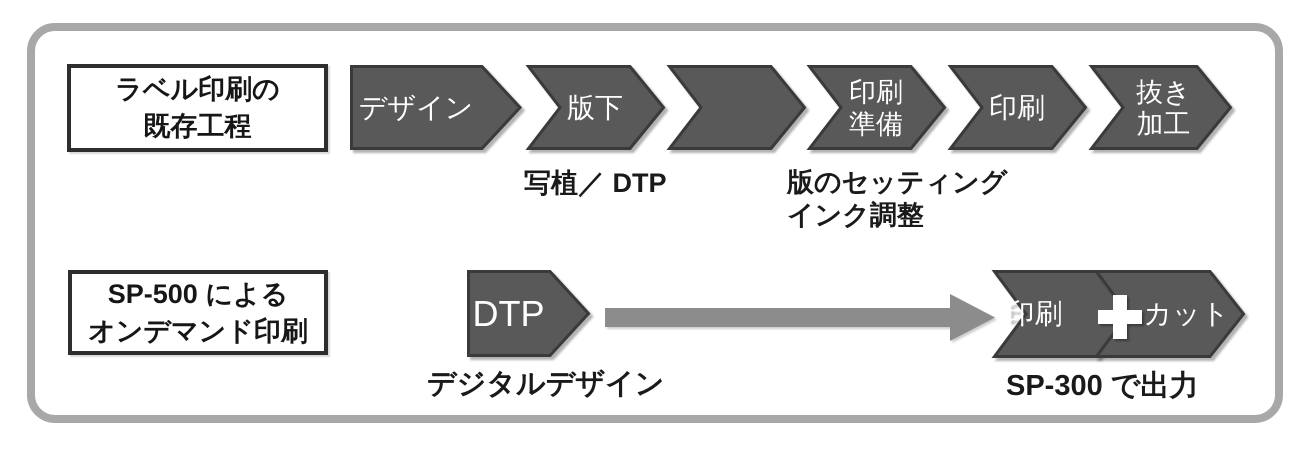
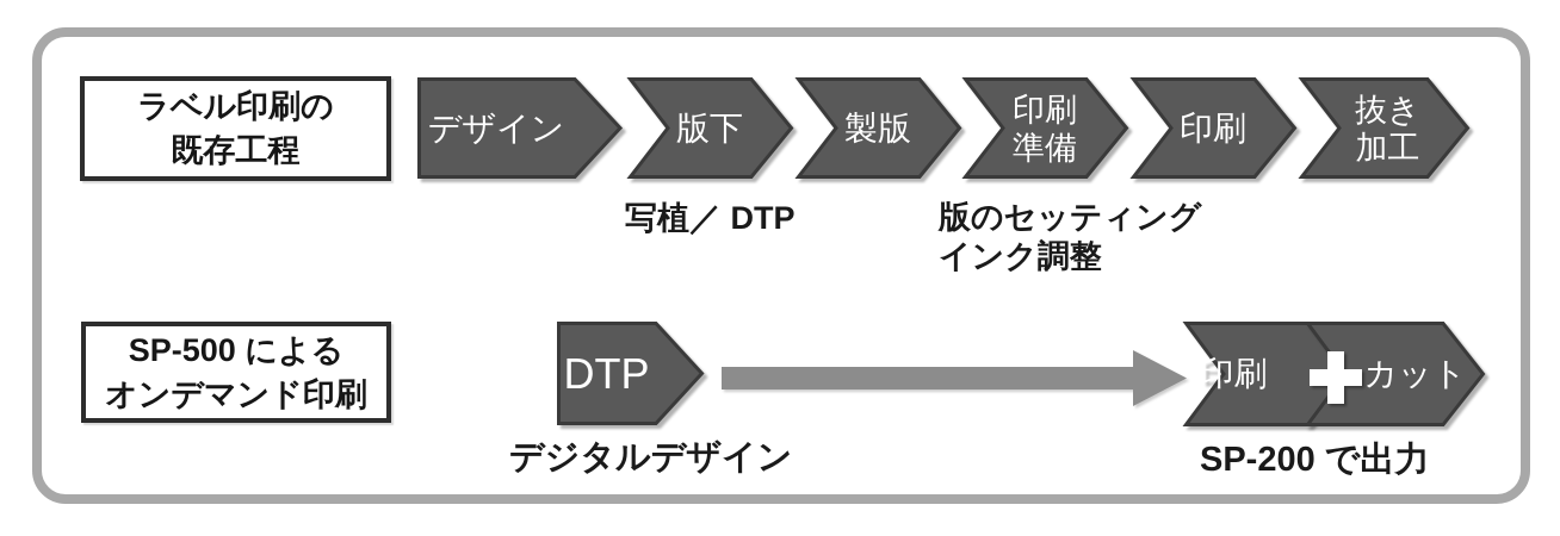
  ラベル印刷の
  既存工程
  デザイン
  版下
+ 製版
  印刷
  準備
  印刷
  抜き
  加工
  写植／ DTP
  版のセッティング
  インク調整
  SP-500 による
  オンデマンド印刷
  DTP
  印刷
  カット
  デジタルデザイン
- SP-300 で出力
+ SP-200 で出力
